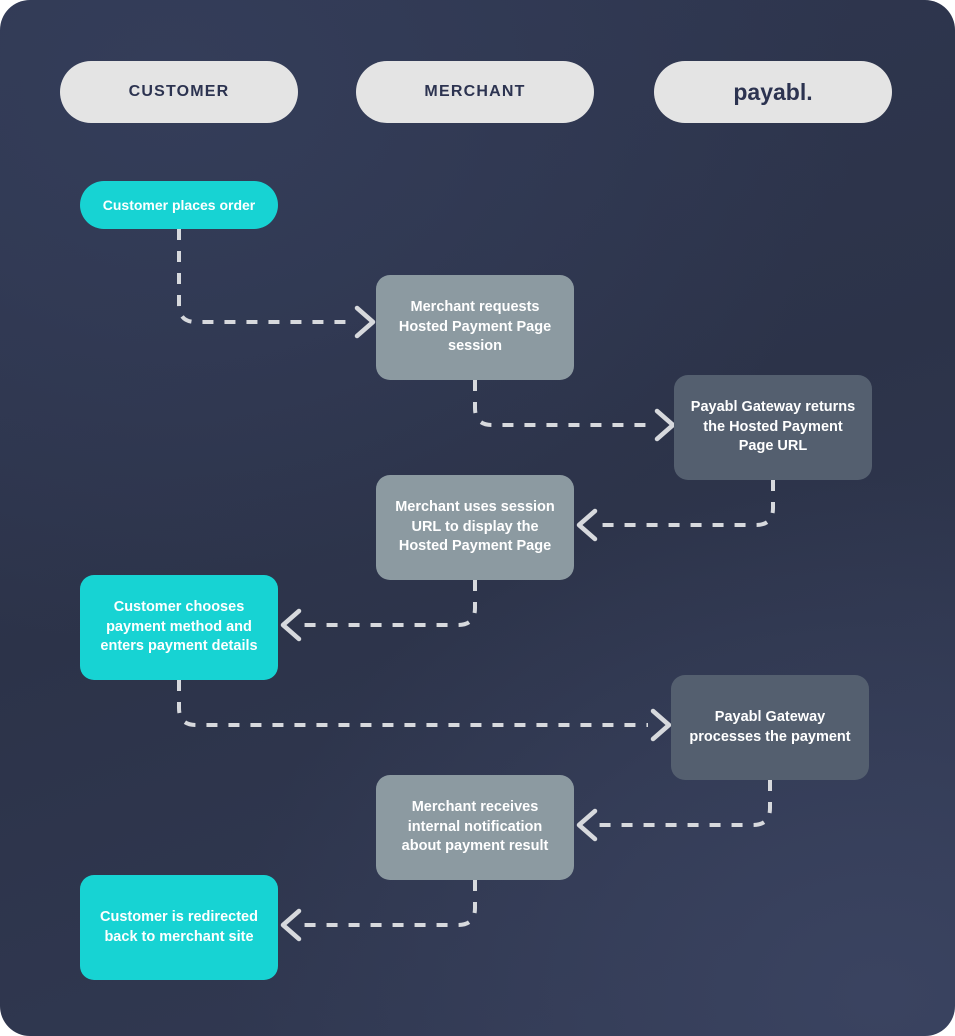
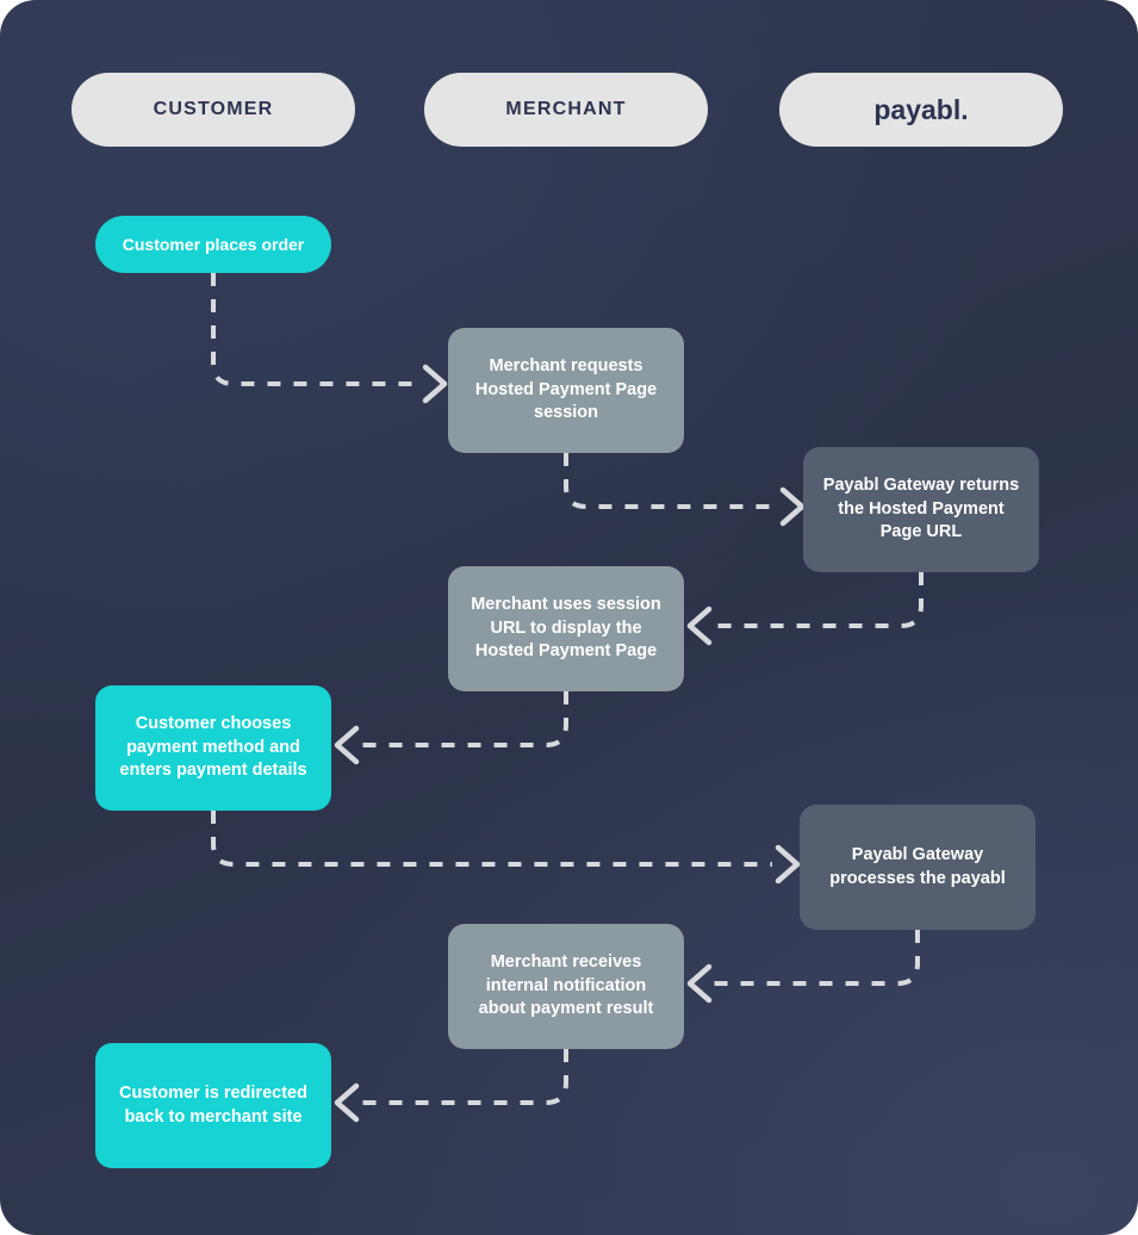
  CUSTOMER
  MERCHANT
  payabl.
  Customer places order
  Merchant requests Hosted Payment Page session
  Payabl Gateway returns the Hosted Payment Page URL
  Merchant uses session URL to display the Hosted Payment Page
  Customer chooses payment method and enters payment details
- Payabl Gateway processes the payment
+ Payabl Gateway processes the payabl
  Merchant receives internal notification about payment result
  Customer is redirected back to merchant site
